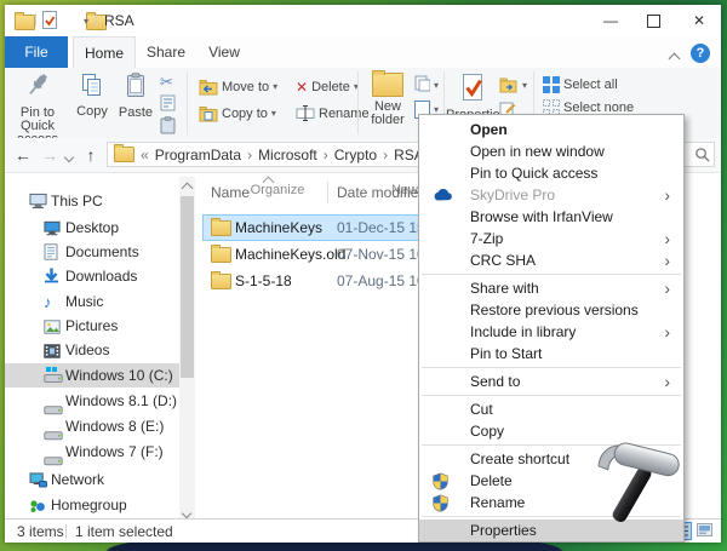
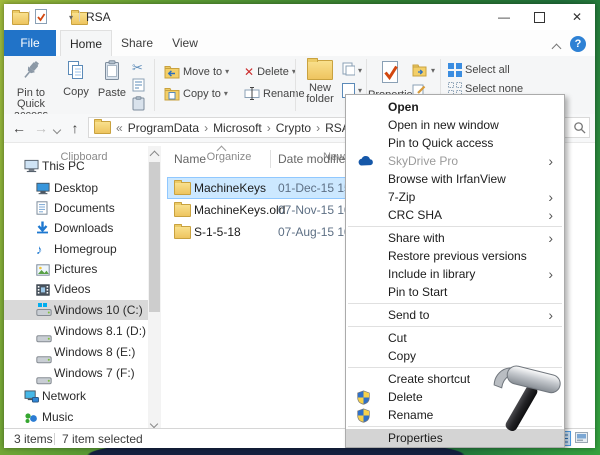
  |
  ▾
  |
  RSA
  —
  ✕
  File
  Home
  Share
  View
  ?
  Pin to Quick
  Copy
  Paste
  ✂
+ Clipboard
  Move to
  ▾
  Copy to
  ▾
  ✕
  Delete
  ▾
  Rename
  Organize
  New
  folder
  ▾
  ▾
  New
  ▾
  Select all
  Select none
  ←
  →
  ↑
  «
  ProgramData
  ›
  Microsoft
  ›
  Crypto
  ›
  This PC
  Desktop
  Documents
  Downloads
  ♪
- Music
+ Homegroup
  Pictures
  Videos
  Windows 10 (C:)
  Windows 8.1 (D:)
  Windows 8 (E:)
  Windows 7 (F:)
  Network
- Homegroup
+ Music
  Name
  Date modifie
  MachineKeys
  01-Dec-15 1
  MachineKeys.old
  07-Nov-15 1
  S-1-5-18
  07-Aug-15 1
  3 items
- 1 item selected
+ 7 item selected
  Open
  Open in new window
  Pin to Quick access
  SkyDrive Pro
  ›
  Browse with IrfanView
  7-Zip
  ›
  CRC SHA
  ›
  Share with
  ›
  Restore previous versions
  Include in library
  ›
  Pin to Start
  Send to
  ›
  Cut
  Copy
  Create shortcut
  Delete
  Rename
  Properties
